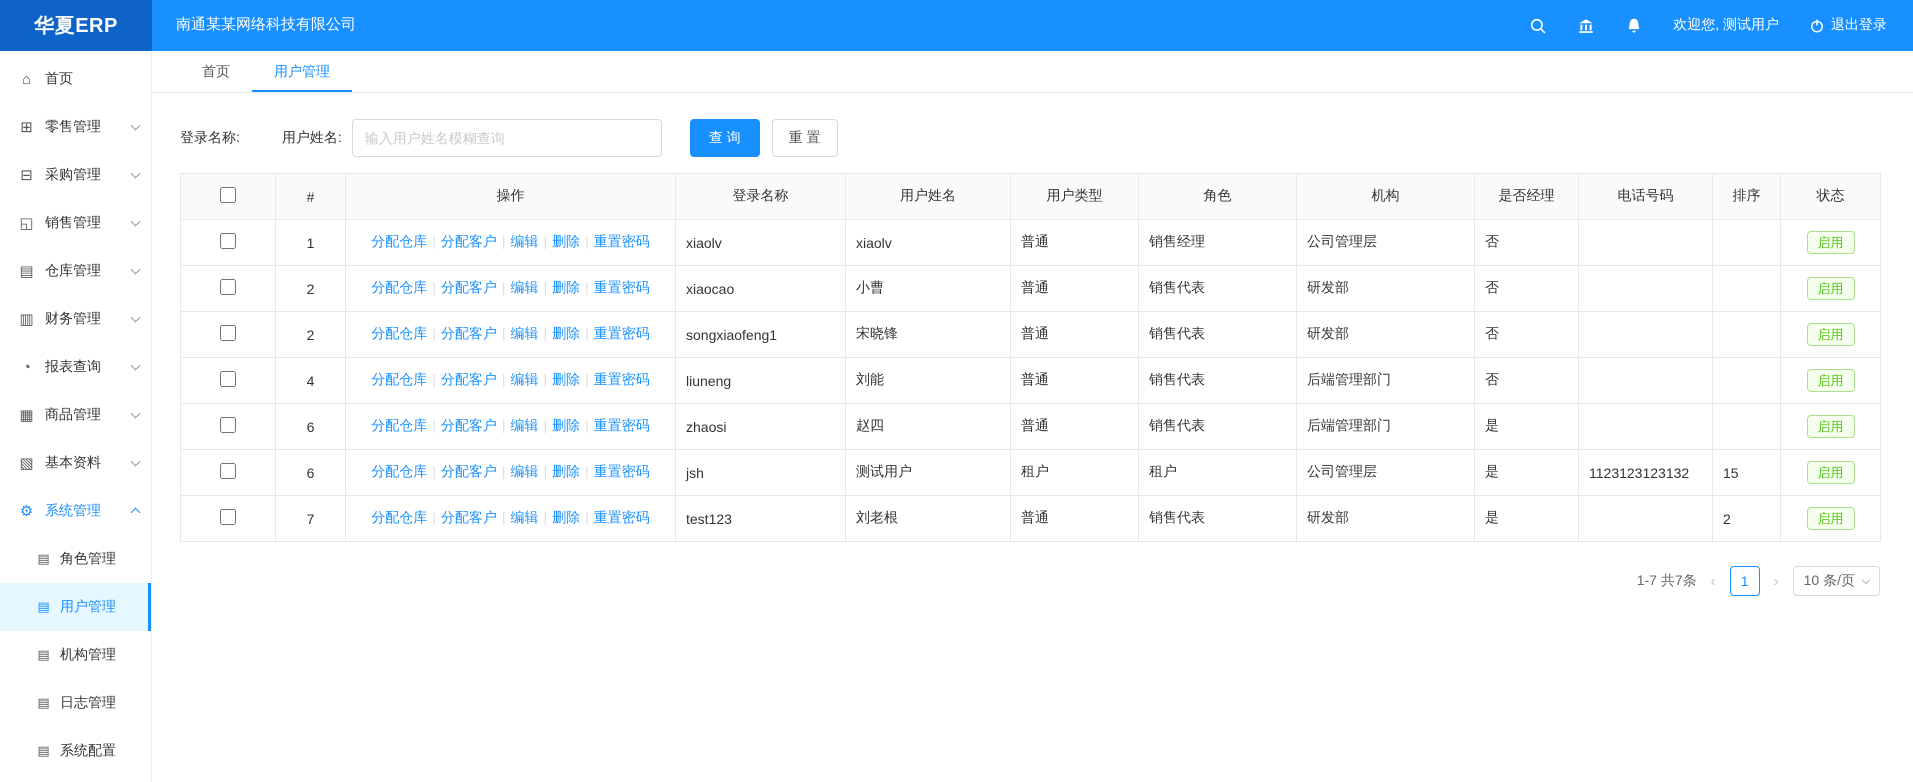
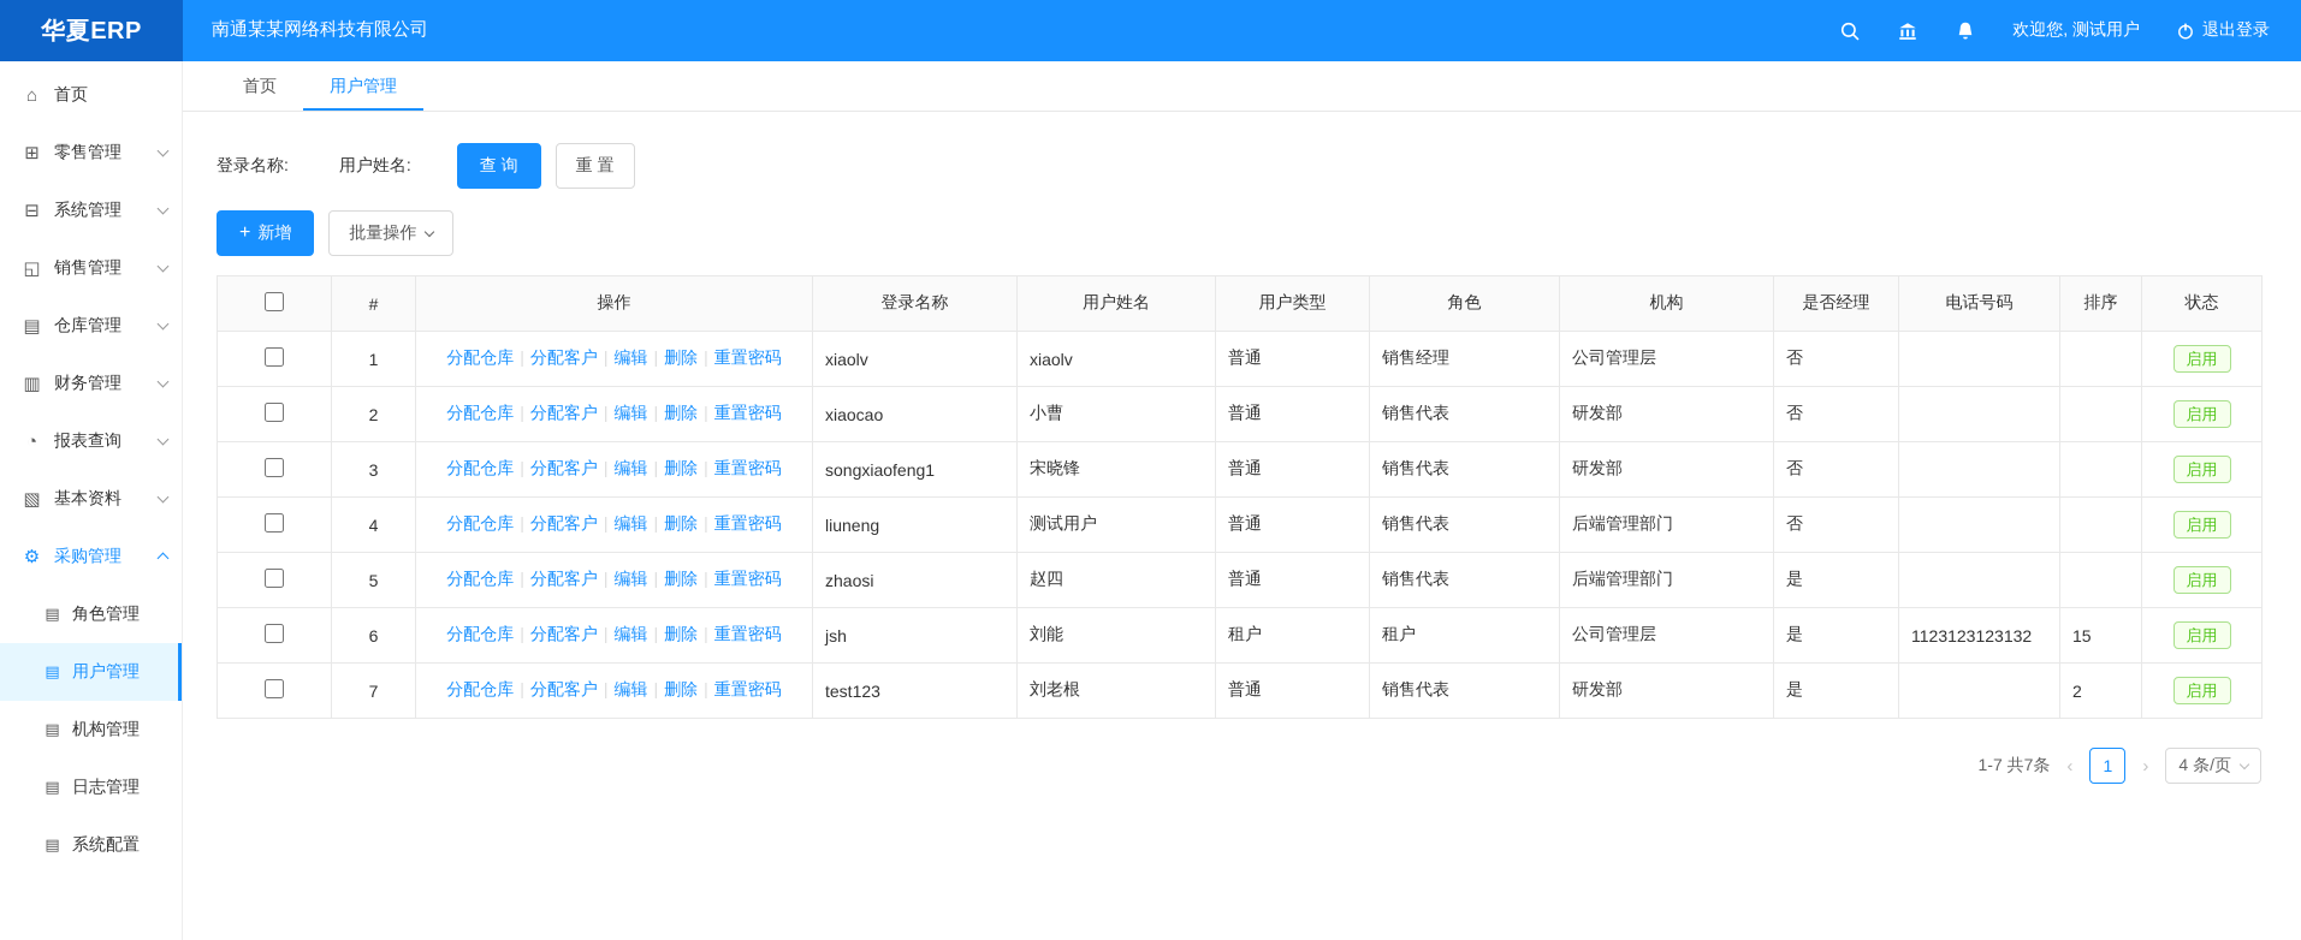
  华夏ERP
  南通某某网络科技有限公司
  欢迎您, 测试用户
  退出登录
  ⌂
  首页
  ⊞
  零售管理
  ⊟
- 采购管理
+ 系统管理
  ◱
  销售管理
  ▤
  仓库管理
  ▥
  财务管理
  ◔
  报表查询
- ▦
- 商品管理
  ▧
  基本资料
  ⚙
- 系统管理
+ 采购管理
  ▤
  角色管理
  ▤
  用户管理
  ▤
  机构管理
  ▤
  日志管理
  ▤
  系统配置
  首页
  用户管理
  登录名称:
  用户姓名:
- 输入用户姓名模糊查询
  查 询
  重 置
+ +
+ 新增
+ 批量操作
  	#	操作	登录名称	用户姓名	用户类型	角色	机构	是否经理	电话号码	排序	状态
  	1	分配仓库 分配客户 | 编辑 | 删除 重置密码	xiaolv	xiaolv	普通	销售经理	公司管理层	否			启用
  	2	分配仓库 分配客户 | 编辑 | 删除 重置密码	xiaocao	小曹	普通	销售代表	研发部	否			启用
- 	2	分配仓库 分配客户 | 编辑 | 删除 重置密码	songxiaofeng1	宋晓锋	普通	销售代表	研发部	否			启用
+ 	3	分配仓库 分配客户 | 编辑 | 删除 重置密码	songxiaofeng1	宋晓锋	普通	销售代表	研发部	否			启用
- 	4	分配仓库 分配客户 | 编辑 | 删除 重置密码	liuneng	刘能	普通	销售代表	后端管理部门	否			启用
+ 	4	分配仓库 分配客户 | 编辑 | 删除 重置密码	liuneng	测试用户	普通	销售代表	后端管理部门	否			启用
- 	6	分配仓库 分配客户 | 编辑 | 删除 重置密码	zhaosi	赵四	普通	销售代表	后端管理部门	是			启用
+ 	5	分配仓库 分配客户 | 编辑 | 删除 重置密码	zhaosi	赵四	普通	销售代表	后端管理部门	是			启用
- 	6	分配仓库 分配客户 | 编辑 | 删除 重置密码	jsh	测试用户	租户	租户	公司管理层	是	1123123123132	15	启用
+ 	6	分配仓库 分配客户 | 编辑 | 删除 重置密码	jsh	刘能	租户	租户	公司管理层	是	1123123123132	15	启用
  	7	分配仓库 分配客户 | 编辑 | 删除 重置密码	test123	刘老根	普通	销售代表	研发部	是		2	启用
  1-7 共7条
  ‹
  1
  ›
- 10 条/页
+ 4 条/页
